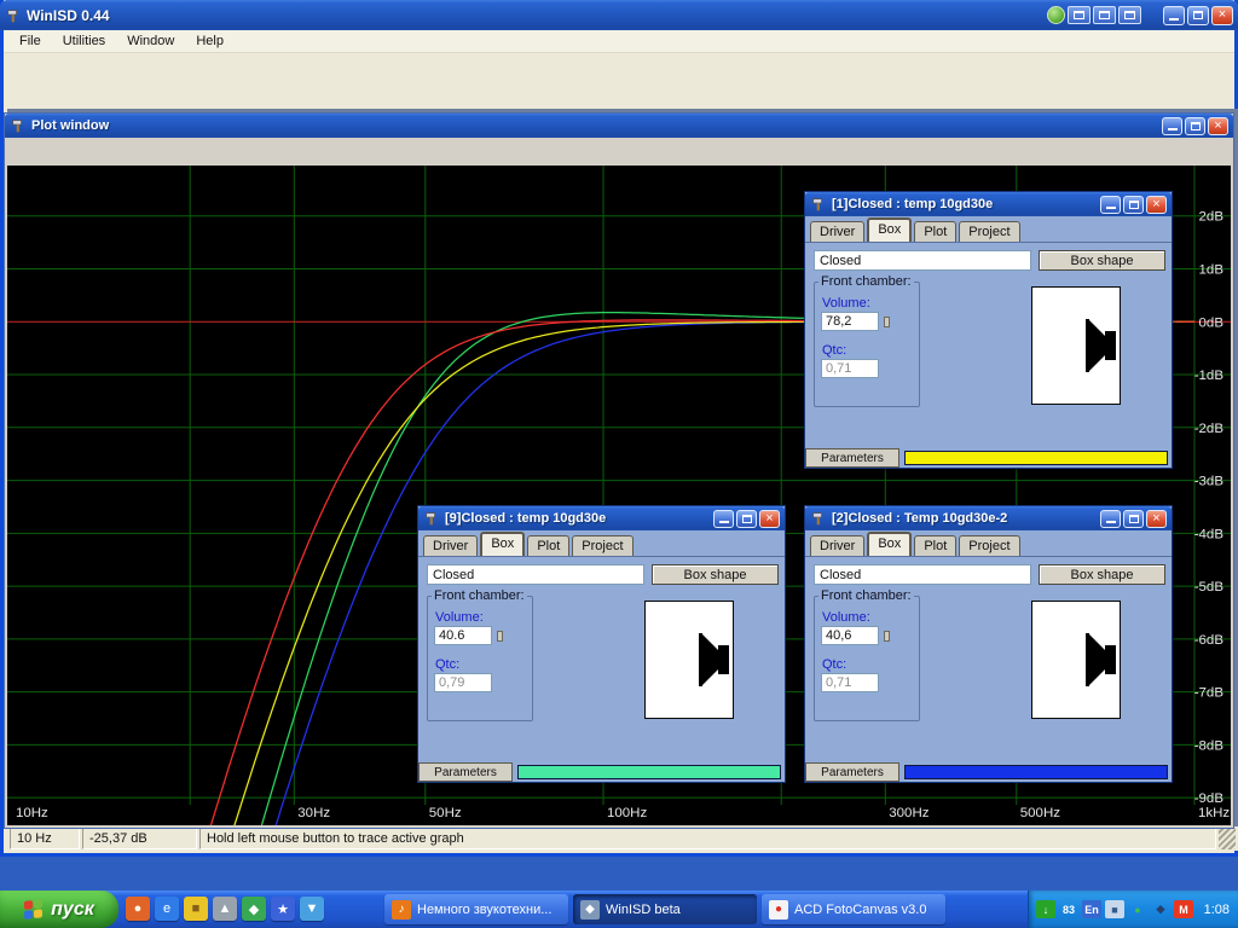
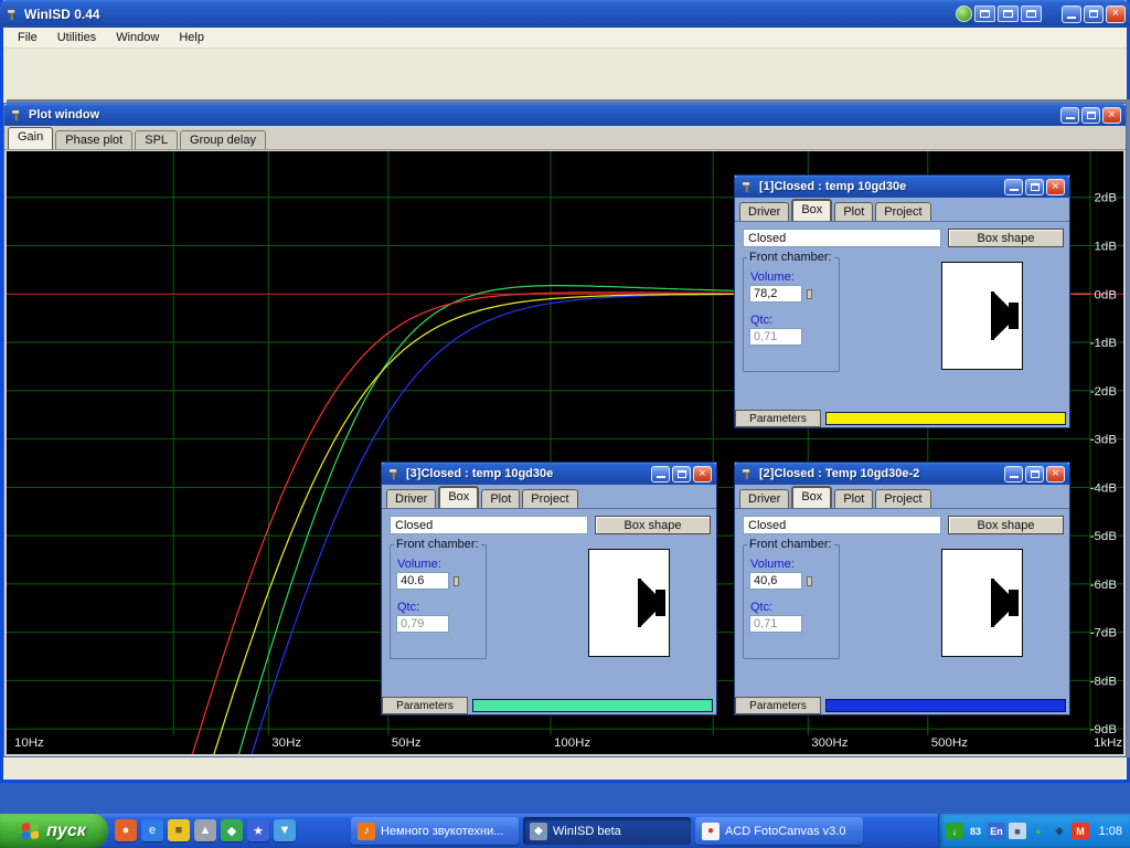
  WinISD 0.44
  ×
  File
  Utilities
  Window
  Help
- 10 Hz
- -25,37 dB
- Hold left mouse button to trace active graph
  Plot window
  ×
+ Gain
+ Phase plot
+ SPL
+ Group delay
  2dB
  1dB
  0dB
  -1dB
  -2dB
  -3dB
  -4dB
  -5dB
  -6dB
  -7dB
  -8dB
  -9dB
  10Hz
  30Hz
  50Hz
  100Hz
  300Hz
  500Hz
  1kHz
  [1]Closed : temp 10gd30e
  ×
  Driver
  Box
  Plot
  Project
  Closed
  Box shape
  Front chamber:
  Volume:
  78,2
  Qtc:
  0,71
  Parameters
- [9]Closed : temp 10gd30e
+ [3]Closed : temp 10gd30e
  ×
  Driver
  Box
  Plot
  Project
  Closed
  Box shape
  Front chamber:
  Volume:
  40.6
  Qtc:
  0,79
  Parameters
  [2]Closed : Temp 10gd30e-2
  ×
  Driver
  Box
  Plot
  Project
  Closed
  Box shape
  Front chamber:
  Volume:
  40,6
  Qtc:
  0,71
  Parameters
  пуск
  ●
  e
  ■
  ▲
  ◆
  ★
  ▼
  ♪
  Немного звукотехни...
  ◆
  WinISD beta
  ●
  ACD FotoCanvas v3.0
  ↓
  83
  En
  ■
  ●
  ◆
  M
  1:08
